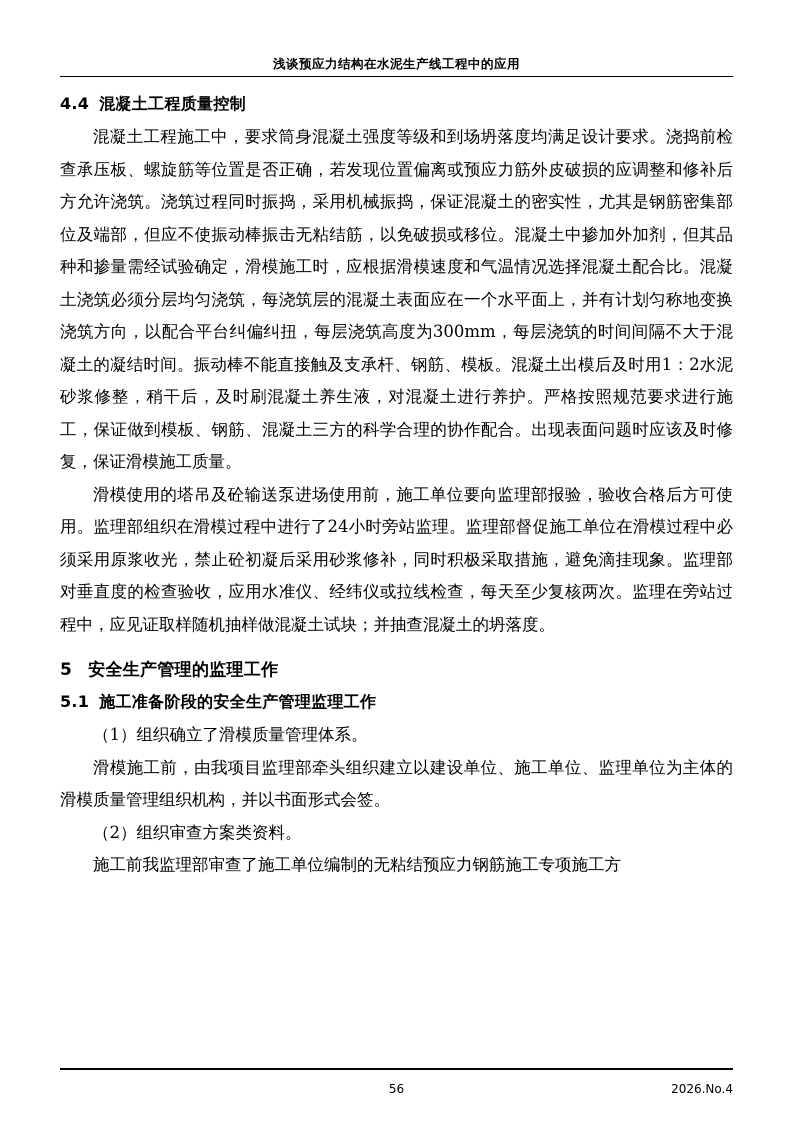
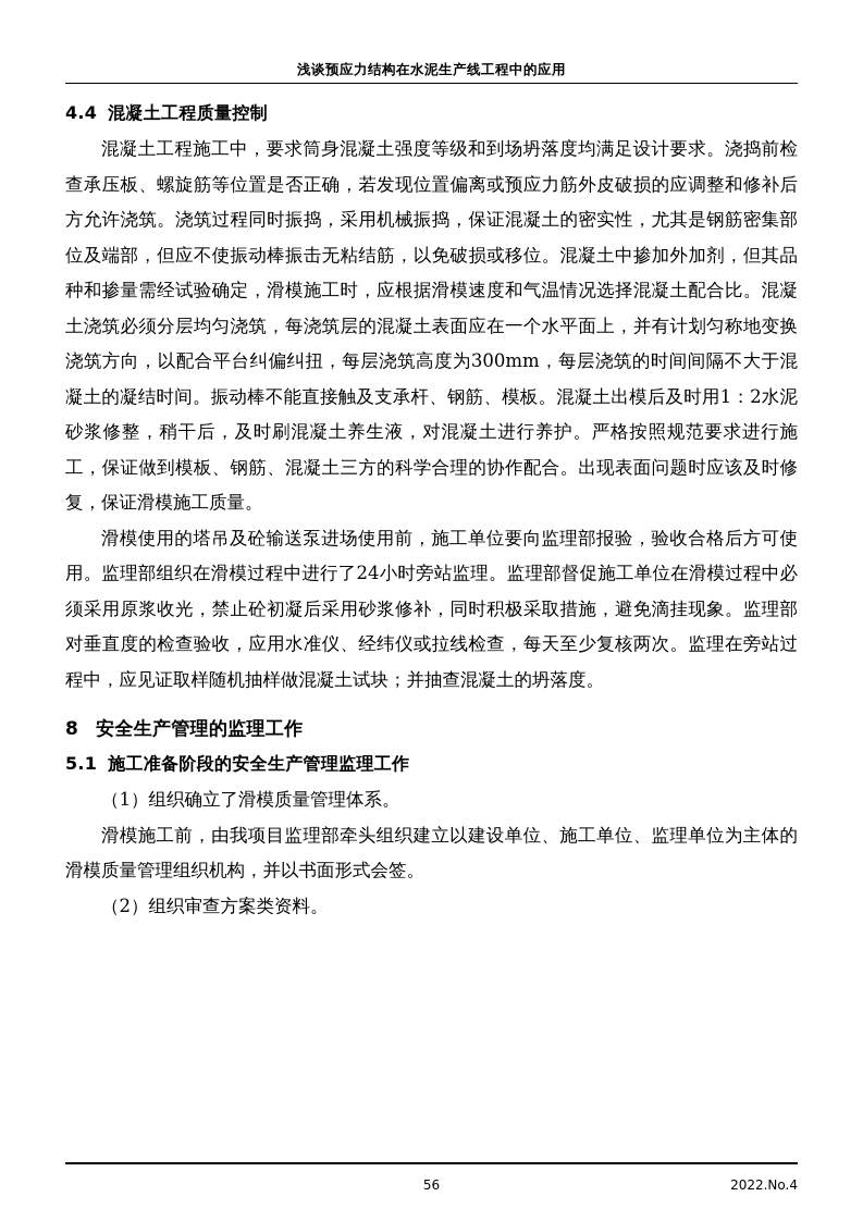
  浅谈预应力结构在水泥生产线工程中的应用
  4.4 混凝土工程质量控制
  混凝土工程施工中，要求筒身混凝土强度等级和到场坍落度均满足设计要求。浇捣前检查承压板、螺旋筋等位置是否正确，若发现位置偏离或预应力筋外皮破损的应调整和修补后方允许浇筑。浇筑过程同时振捣，采用机械振捣，保证混凝土的密实性，尤其是钢筋密集部位及端部，但应不使振动棒振击无粘结筋，以免破损或移位。混凝土中掺加外加剂，但其品种和掺量需经试验确定，滑模施工时，应根据滑模速度和气温情况选择混凝土配合比。混凝土浇筑必须分层均匀浇筑，每浇筑层的混凝土表面应在一个水平面上，并有计划匀称地变换浇筑方向，以配合平台纠偏纠扭，每层浇筑高度为300mm，每层浇筑的时间间隔不大于混凝土的凝结时间。振动棒不能直接触及支承杆、钢筋、模板。混凝土出模后及时用1：2水泥砂浆修整，稍干后，及时刷混凝土养生液，对混凝土进行养护。严格按照规范要求进行施工，保证做到模板、钢筋、混凝土三方的科学合理的协作配合。出现表面问题时应该及时修复，保证滑模施工质量。
  滑模使用的塔吊及砼输送泵进场使用前，施工单位要向监理部报验，验收合格后方可使用。监理部组织在滑模过程中进行了24小时旁站监理。监理部督促施工单位在滑模过程中必须采用原浆收光，禁止砼初凝后采用砂浆修补，同时积极采取措施，避免滴挂现象。监理部对垂直度的检查验收，应用水准仪、经纬仪或拉线检查，每天至少复核两次。监理在旁站过程中，应见证取样随机抽样做混凝土试块；并抽查混凝土的坍落度。
- 5 安全生产管理的监理工作
+ 8 安全生产管理的监理工作
  5.1 施工准备阶段的安全生产管理监理工作
  （1）组织确立了滑模质量管理体系。
  滑模施工前，由我项目监理部牵头组织建立以建设单位、施工单位、监理单位为主体的滑模质量管理组织机构，并以书面形式会签。
  （2）组织审查方案类资料。
- 施工前我监理部审查了施工单位编制的无粘结预应力钢筋施工专项施工方
  56
- 2026.No.4
+ 2022.No.4
